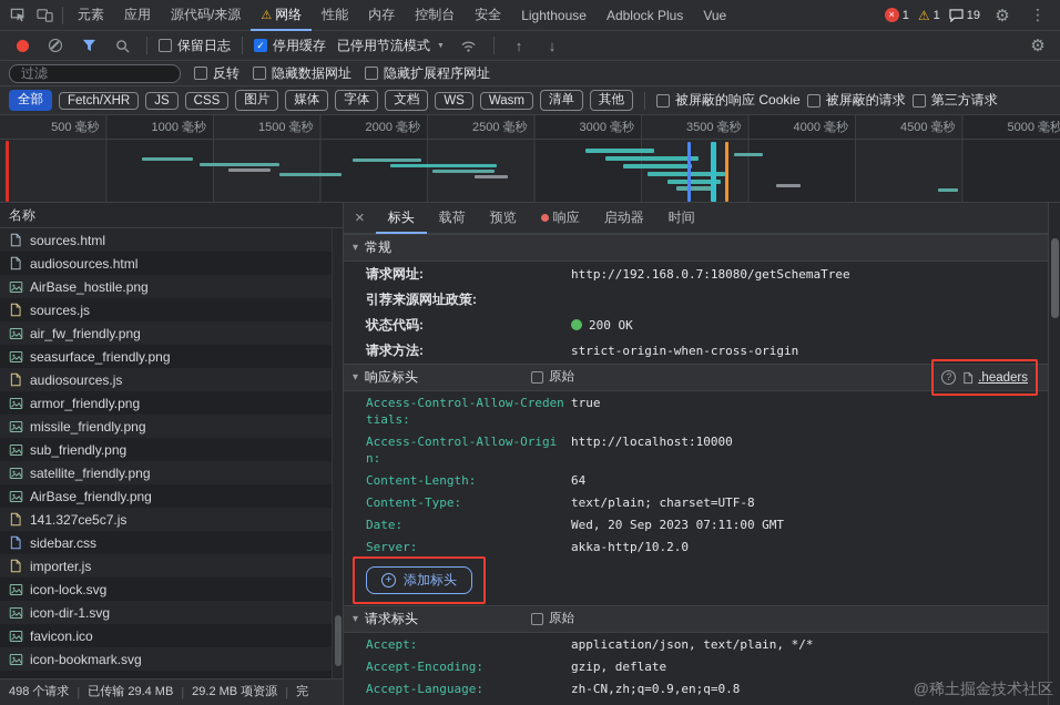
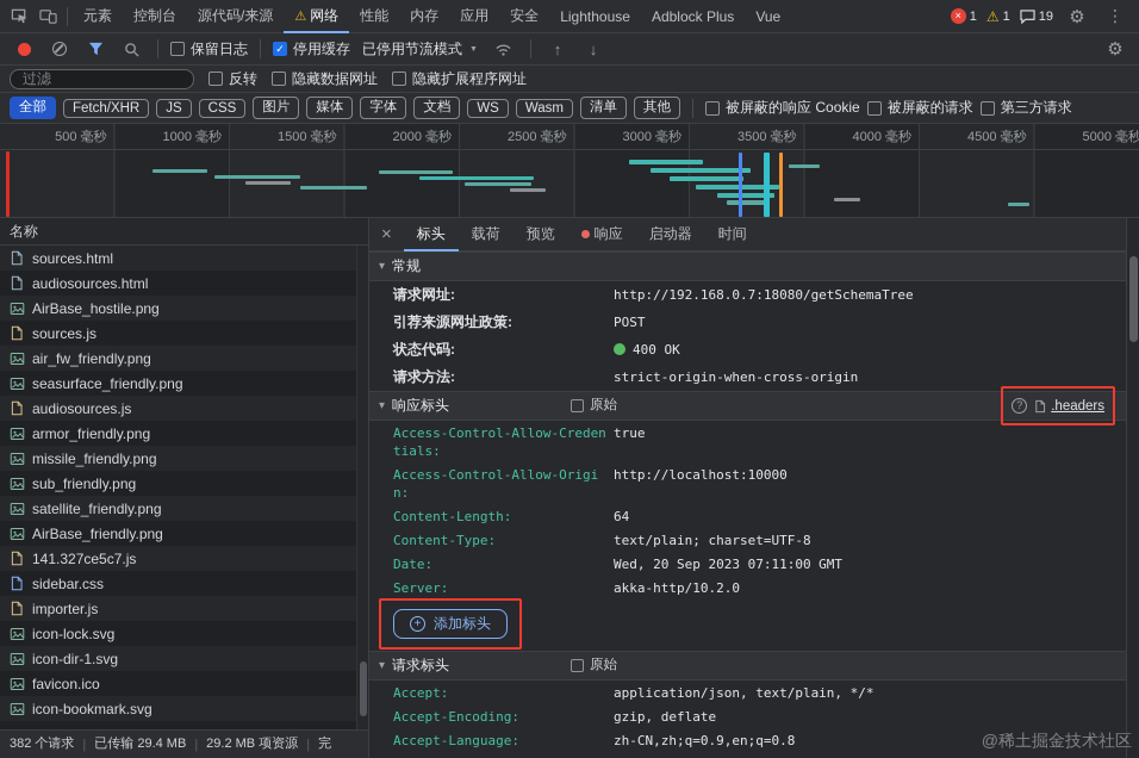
  元素
- 应用
+ 控制台
  源代码/来源
  ⚠
  网络
  性能
  内存
- 控制台
+ 应用
  安全
  Lighthouse
  Adblock Plus
  Vue
  ×
  1
  ⚠
  1
  19
  ⚙
  ⋮
  保留日志
  ✓
  停用缓存
  已停用节流模式
  ↑
  ↓
  ⚙
  过滤
  反转
  隐藏数据网址
  隐藏扩展程序网址
  全部
  Fetch/XHR
  JS
  CSS
  图片
  媒体
  字体
  文档
  WS
  Wasm
  清单
  其他
  被屏蔽的响应 Cookie
  被屏蔽的请求
  第三方请求
  500 毫秒
  1000 毫秒
  1500 毫秒
  2000 毫秒
  2500 毫秒
  3000 毫秒
  3500 毫秒
  4000 毫秒
  4500 毫秒
  5000 毫秒
  名称
  sources.html
  audiosources.html
  AirBase_hostile.png
  sources.js
  air_fw_friendly.png
  seasurface_friendly.png
  audiosources.js
  armor_friendly.png
  missile_friendly.png
  sub_friendly.png
  satellite_friendly.png
  AirBase_friendly.png
  141.327ce5c7.js
  sidebar.css
  importer.js
  icon-lock.svg
  icon-dir-1.svg
  favicon.ico
  icon-bookmark.svg
- 498 个请求
+ 382 个请求
  |
  已传输 29.4 MB
  |
  29.2 MB 项资源
  |
  完
  ×
  标头
  载荷
  预览
  响应
  启动器
  时间
  ▾
  常规
  请求网址:
  http://192.168.0.7:18080/getSchemaTree
  引荐来源网址政策:
+ POST
  状态代码:
- 200 OK
+ 400 OK
  请求方法:
  strict-origin-when-cross-origin
  ▾
  响应标头
  原始
  ?
  .headers
  Access-Control-Allow-Credentials:
  true
  Access-Control-Allow-Origin:
  http://localhost:10000
  Content-Length:
  64
  Content-Type:
  text/plain; charset=UTF-8
  Date:
  Wed, 20 Sep 2023 07:11:00 GMT
  Server:
  akka-http/10.2.0
  +
  添加标头
  ▾
  请求标头
  原始
  Accept:
  application/json, text/plain, */*
  Accept-Encoding:
  gzip, deflate
  Accept-Language:
  zh-CN,zh;q=0.9,en;q=0.8
  @稀土掘金技术社区
